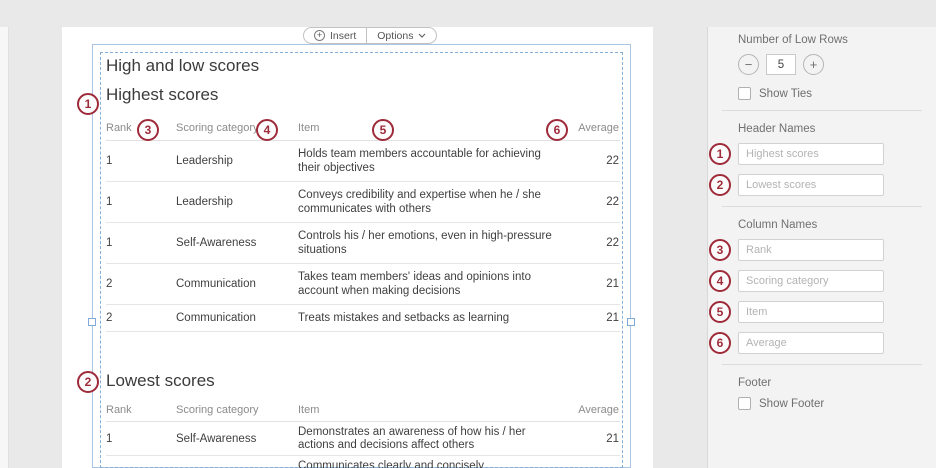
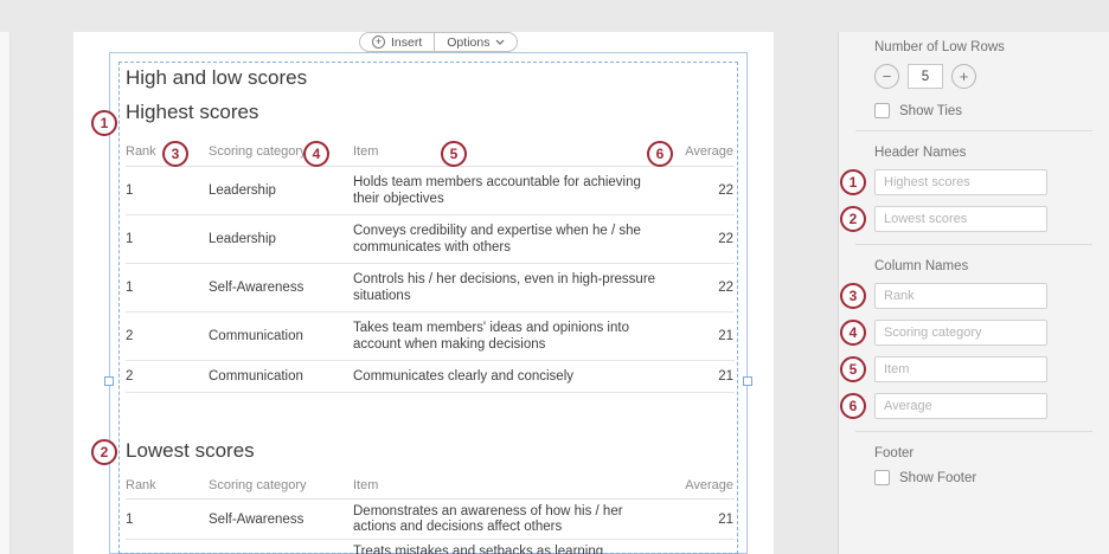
  +
  Insert
  Options
  High and low scores
  Highest scores
  Rank	Scoring categor	Item	Average
  1	Leadership	Holds team members accountable for achieving their objectives	22
  1	Leadership	Conveys credibility and expertise when he / she communicates with others	22
- 1	Self-Awareness	Controls his / her emotions, even in high-pressure situations	22
+ 1	Self-Awareness	Controls his / her decisions, even in high-pressure situations	22
  2	Communication	Takes team members' ideas and opinions into account when making decisions	21
- 2	Communication	Treats mistakes and setbacks as learning	21
+ 2	Communication	Communicates clearly and concisely	21
  Lowest scores
  Rank	Scoring category	Item	Average
  1	Self-Awareness	Demonstrates an awareness of how his / her actions and decisions affect others	21
- 		Communicates clearly and concisely
+ 		Treats mistakes and setbacks as learning
  1
  3
  4
  5
  6
  2
  Number of Low Rows
  −
  5
  +
  Show Ties
  Header Names
  1
  Highest scores
  2
  Lowest scores
  Column Names
  3
  Rank
  4
  Scoring category
  5
  Item
  6
  Average
  Footer
  Show Footer
